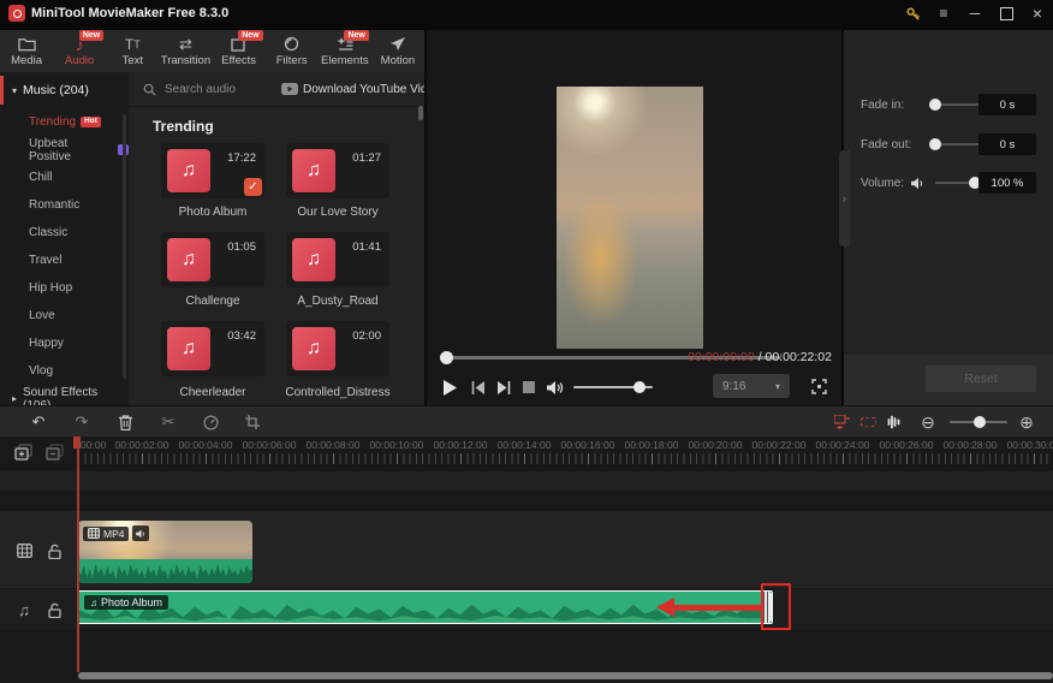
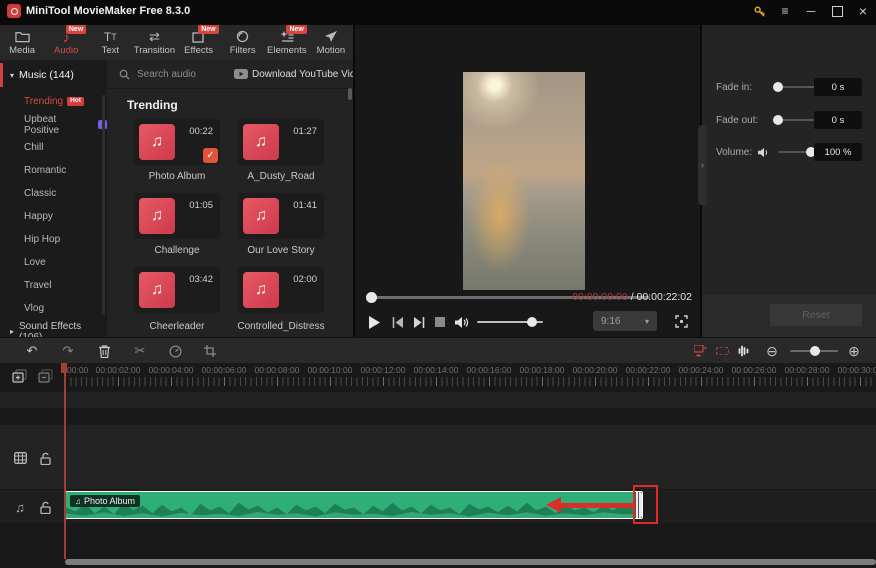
  MiniTool MovieMaker Free 8.3.0
  ≡
  ─
  ×
  Media
  ♪
  Audio
  T
  T
  Text
  ⇄
  Transition
  Effects
  Filters
  Elements
  Motion
  ▾
- Music (204)
+ Music (144)
  Trending
  Upbeat Positive
  Chill
  Romantic
  Classic
- Travel
+ Happy
  Hip Hop
  Love
- Happy
+ Travel
  Vlog
  ▸
  Sound Effects
  Search audio
  Download YouTube Vid
  Trending
  ♫
- 17:22
+ 00:22
  ✓
  Photo Album
  ♫
  01:27
- Our Love Story
+ A_Dusty_Road
  ♫
  01:05
  Challenge
  ♫
  01:41
- A_Dusty_Road
+ Our Love Story
  ♫
  03:42
  Cheerleader
  ♫
  02:00
  Controlled_Distress
  00:00:00:00
  / 00:00:22:02
  9:16
  ▾
  Fade in:
  0 s
  Fade out:
  0 s
  Volume:
  100 %
  Reset
  ›
  ↶
  ↷
  ✂
  ⊖
  ⊕
  00:00
  00:00:02:00
  00:00:04:00
  00:00:06:00
  00:00:08:00
  00:00:10:00
  00:00:12:00
  00:00:14:00
  00:00:16:00
  00:00:18:00
  00:00:20:00
  00:00:22:00
  00:00:24:00
  00:00:26:00
  00:00:28:00
  00:00:30:0
  ♫
- MP4
  ♫
  Photo Album
